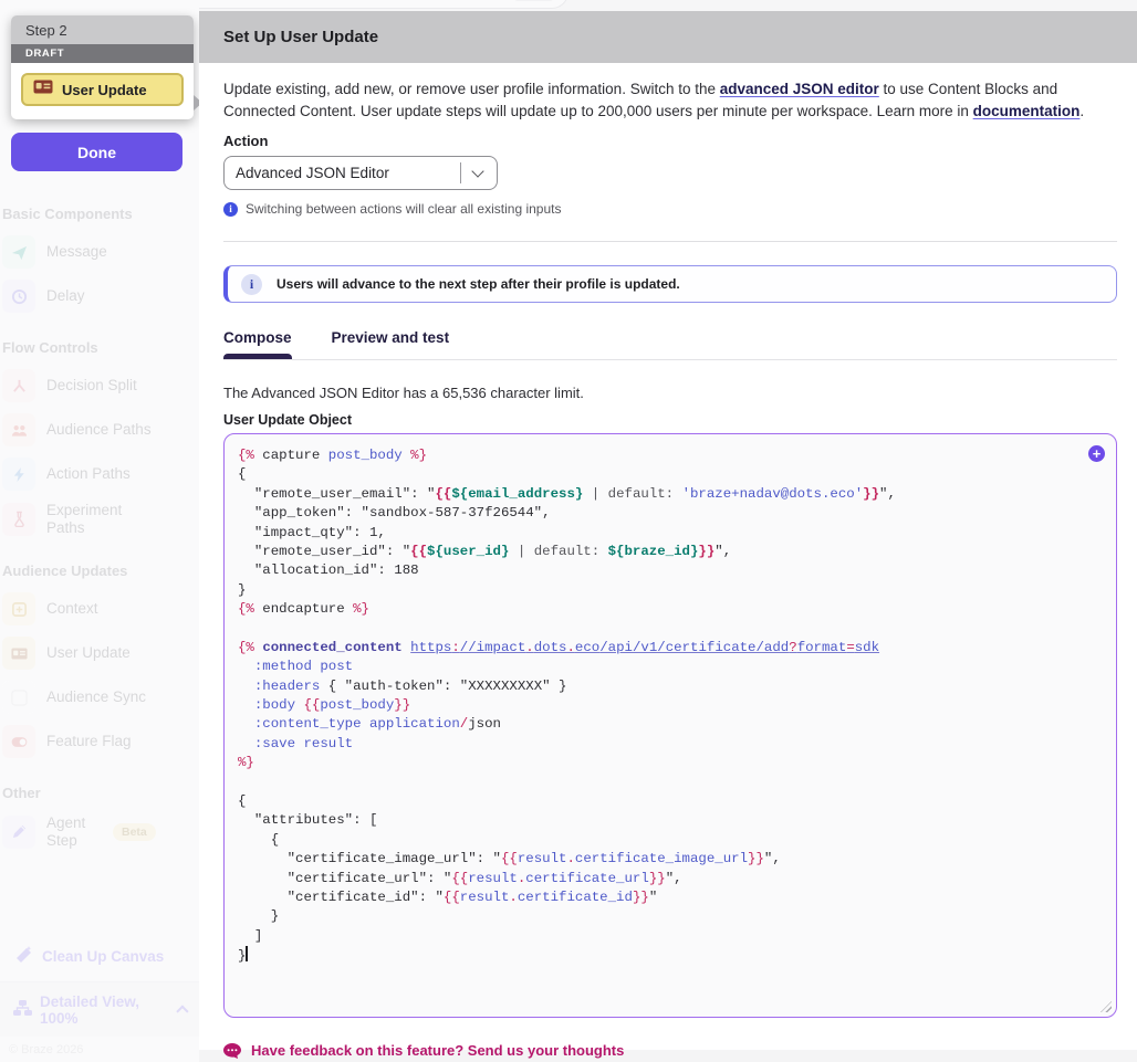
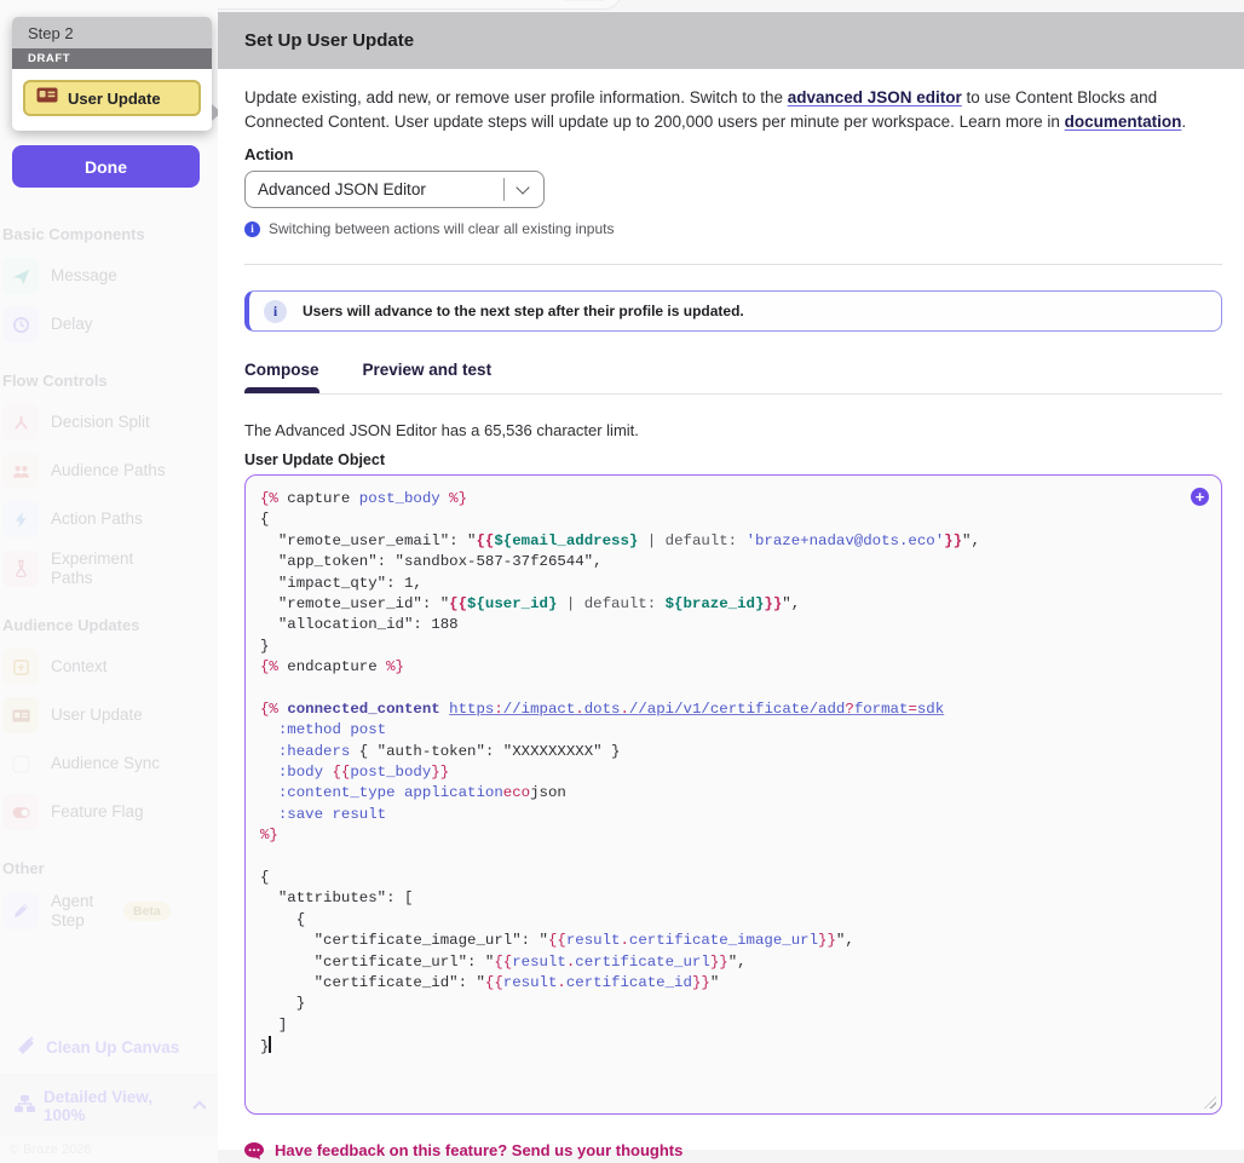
  Basic Components
  Message
  Delay
  Flow Controls
  Decision Split
  Audience Paths
  Action Paths
  Experiment Paths
  Audience Updates
  Context
  User Update
  Audience Sync
  Feature Flag
  Other
  Agent Step
  Beta
  Clean Up Canvas
  Detailed View, 100%
  Step 2
  DRAFT
  User Update
  Done
  Set Up User Update
  Update existing, add new, or remove user profile information. Switch to the advanced JSON editor to use Content Blocks and Connected Content. User update steps will update up to 200,000 users per minute per workspace. Learn more in documentation.
  Action
  Advanced JSON Editor
  i
  Switching between actions will clear all existing inputs
  i
  Users will advance to the next step after their profile is updated.
  Compose
  Preview and test
  The Advanced JSON Editor has a 65,536 character limit.
  User Update Object
  +
  {% capture post_body %}
  {
  "remote_user_email": "{{${email_address} | default: 'braze+nadav@dots.eco'}}",
  "app_token": "sandbox-587-37f26544",
  "impact_qty": 1,
  "remote_user_id": "{{${user_id} | default: ${braze_id}}}",
  "allocation_id": 188
  }
  {% endcapture %}
- {% connected_content https://impact.dots.eco/api/v1/certificate/add?format=sdk
+ {% connected_content https://impact.dots.//api/v1/certificate/add?format=sdk
  :method post
  :headers { "auth-token": "XXXXXXXXX" }
  :body {{post_body}}
- :content_type application/json
+ :content_type applicationecojson
  :save result
  %}
  {
  "attributes": [
  {
  "certificate_image_url": "{{result.certificate_image_url}}",
  "certificate_url": "{{result.certificate_url}}",
  "certificate_id": "{{result.certificate_id}}"
  }
  ]
  }
  Have feedback on this feature? Send us your thoughts
